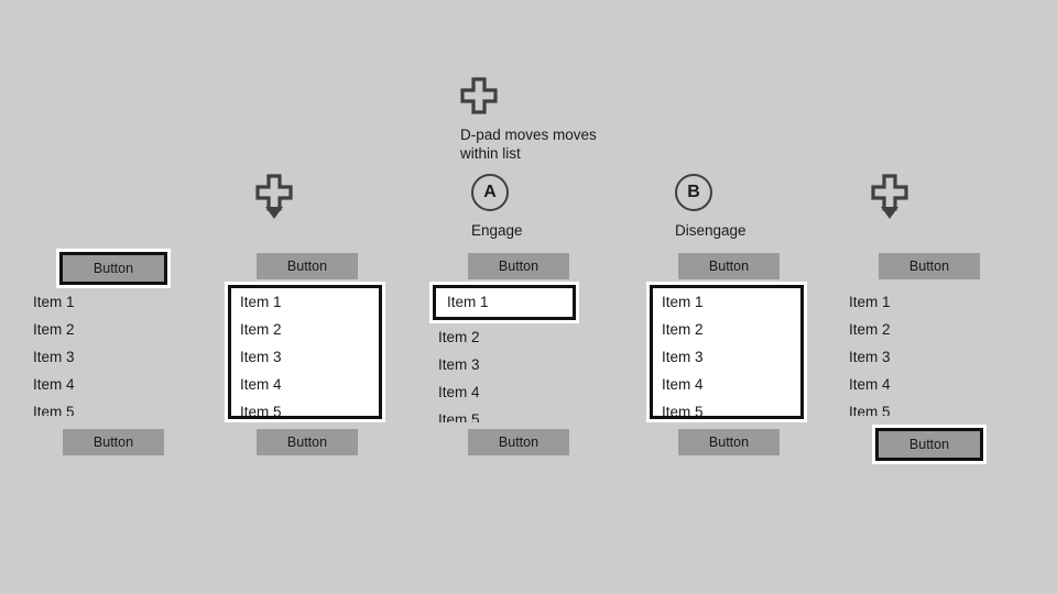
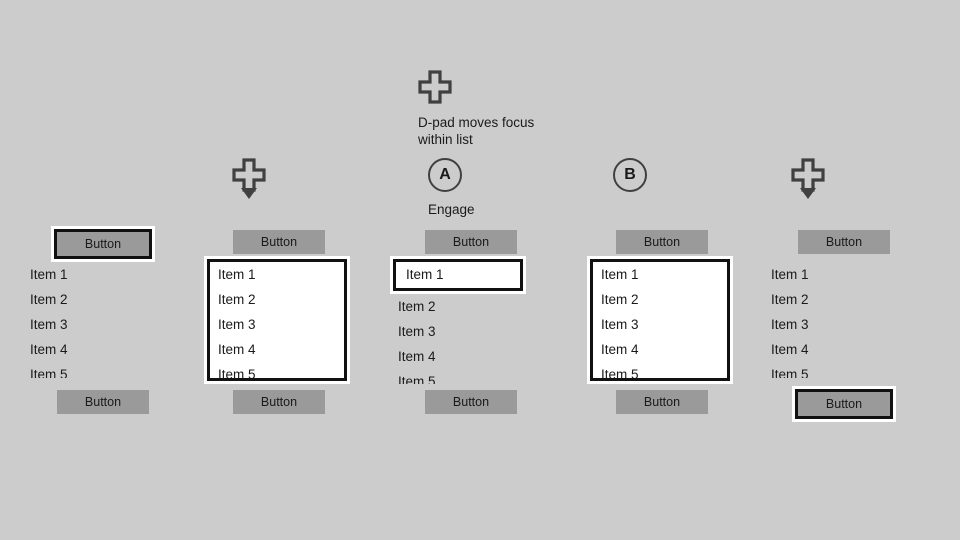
- D-pad moves moves within list
+ D-pad moves focus within list
  A
  Engage
  B
- Disengage
  Button
  Item 1
  Item 2
  Item 3
  Item 4
  Item 5
  Button
  Button
  Item 1
  Item 2
  Item 3
  Item 4
  Item 5
  Button
  Button
  Item 1
  Item 2
  Item 3
  Item 4
  Item 5
  Button
  Button
  Item 1
  Item 2
  Item 3
  Item 4
  Item 5
  Button
  Button
  Item 1
  Item 2
  Item 3
  Item 4
  Item 5
  Button
